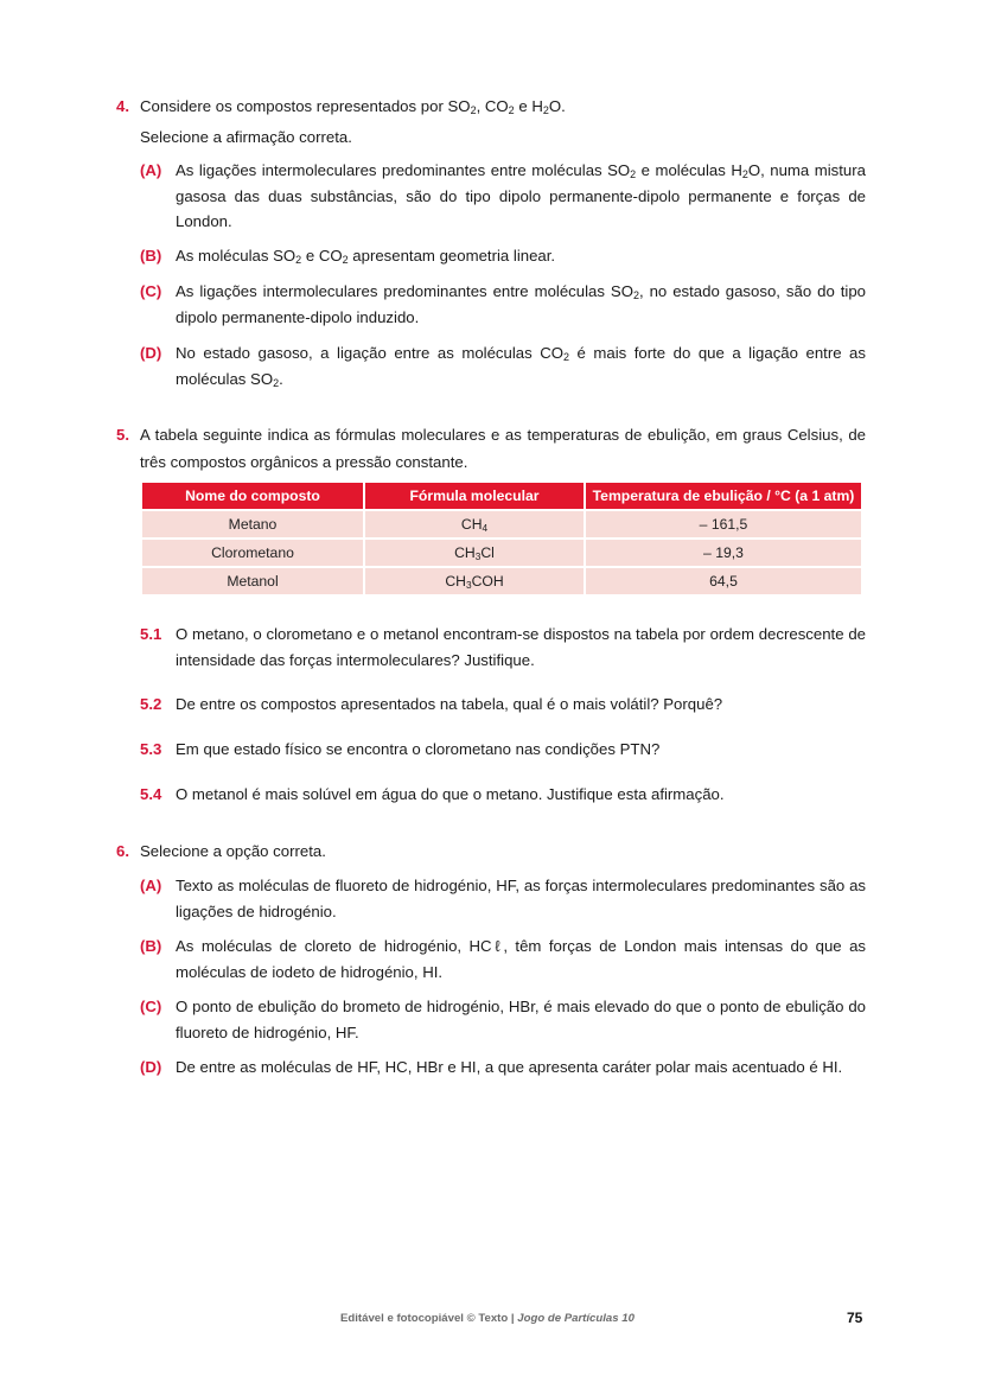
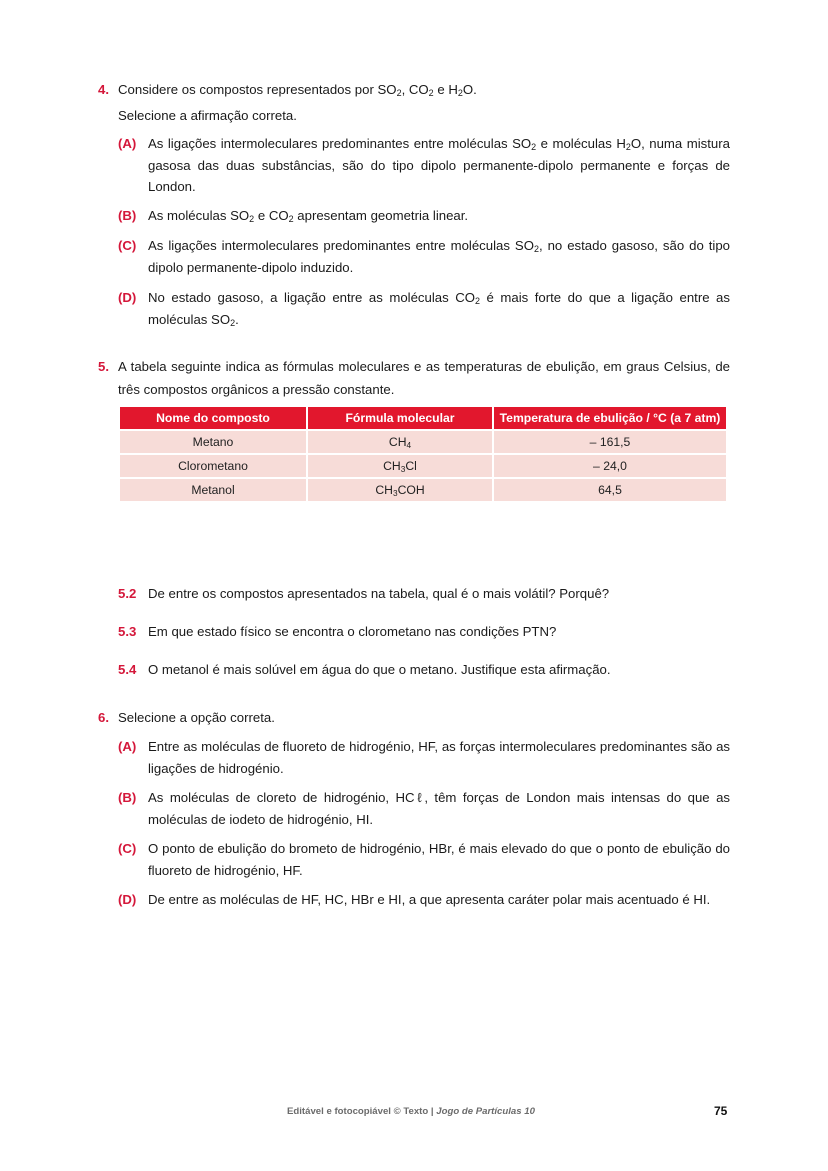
  4.
  Considere os compostos representados por SO2, CO2 e H2O.
  Selecione a afirmação correta.
  (A)
  As ligações intermoleculares predominantes entre moléculas SO2 e moléculas H2O, numa mistura gasosa das duas substâncias, são do tipo dipolo permanente-dipolo permanente e forças de London.
  (B)
  As moléculas SO2 e CO2 apresentam geometria linear.
  (C)
  As ligações intermoleculares predominantes entre moléculas SO2, no estado gasoso, são do tipo dipolo permanente-dipolo induzido.
  (D)
  No estado gasoso, a ligação entre as moléculas CO2 é mais forte do que a ligação entre as moléculas SO2.
  5.
  A tabela seguinte indica as fórmulas moleculares e as temperaturas de ebulição, em graus Celsius, de três compostos orgânicos a pressão constante.
- Nome do composto	Fórmula molecular	Temperatura de ebulição / °C (a 1 atm)
+ Nome do composto	Fórmula molecular	Temperatura de ebulição / °C (a 7 atm)
  Metano	CH4	– 161,5
- Clorometano	CH3Cl	– 19,3
+ Clorometano	CH3Cl	– 24,0
  Metanol	CH3COH	64,5
- 5.1
- O metano, o clorometano e o metanol encontram-se dispostos na tabela por ordem decrescente de intensidade das forças intermoleculares? Justifique.
  5.2
  De entre os compostos apresentados na tabela, qual é o mais volátil? Porquê?
  5.3
  Em que estado físico se encontra o clorometano nas condições PTN?
  5.4
  O metanol é mais solúvel em água do que o metano. Justifique esta afirmação.
  6.
  Selecione a opção correta.
  (A)
- Texto as moléculas de fluoreto de hidrogénio, HF, as forças intermoleculares predominantes são as ligações de hidrogénio.
+ Entre as moléculas de fluoreto de hidrogénio, HF, as forças intermoleculares predominantes são as ligações de hidrogénio.
  (B)
  As moléculas de cloreto de hidrogénio, HCℓ, têm forças de London mais intensas do que as moléculas de iodeto de hidrogénio, HI.
  (C)
  O ponto de ebulição do brometo de hidrogénio, HBr, é mais elevado do que o ponto de ebulição do fluoreto de hidrogénio, HF.
  (D)
  De entre as moléculas de HF, HC, HBr e HI, a que apresenta caráter polar mais acentuado é HI.
  Editável e fotocopiável © Texto | Jogo de Partículas 10
  75
